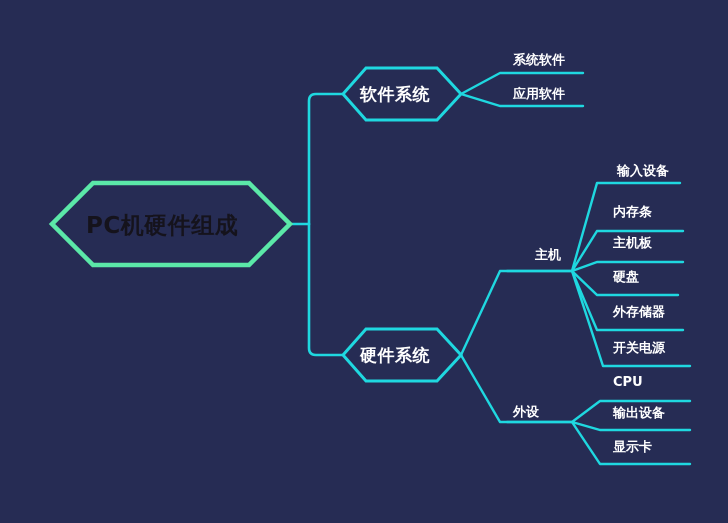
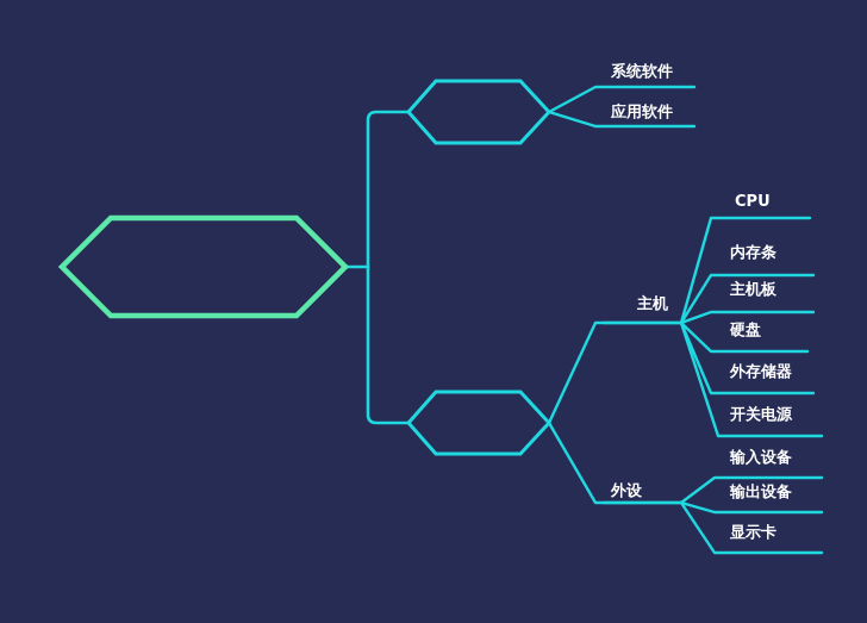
- PC机硬件组成
- 软件系统
- 硬件系统
  主机
  外设
  系统软件
  应用软件
- 输入设备
+ CPU
  内存条
  主机板
  硬盘
  外存储器
  开关电源
- CPU
+ 输入设备
  输出设备
  显示卡
